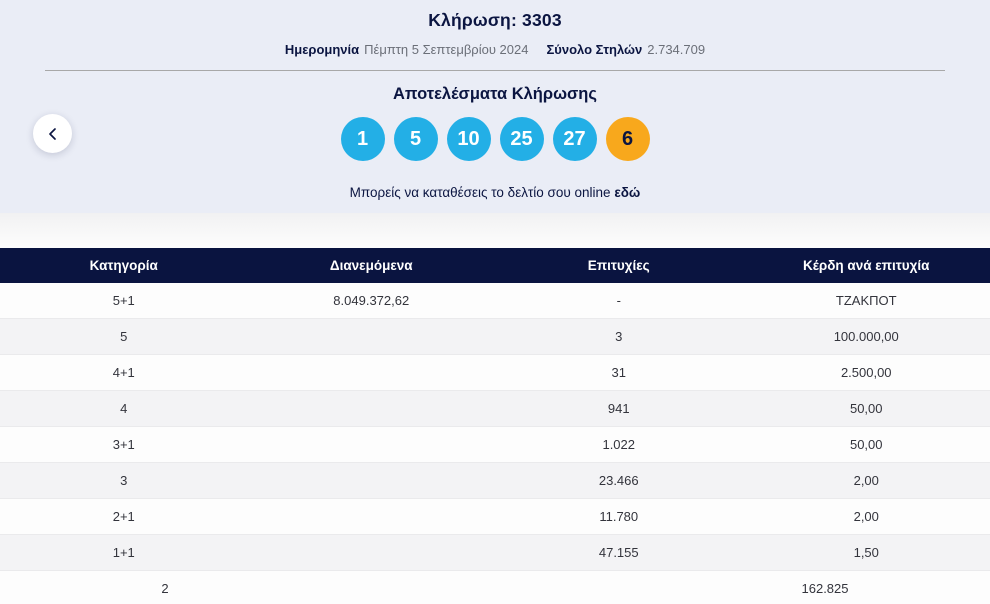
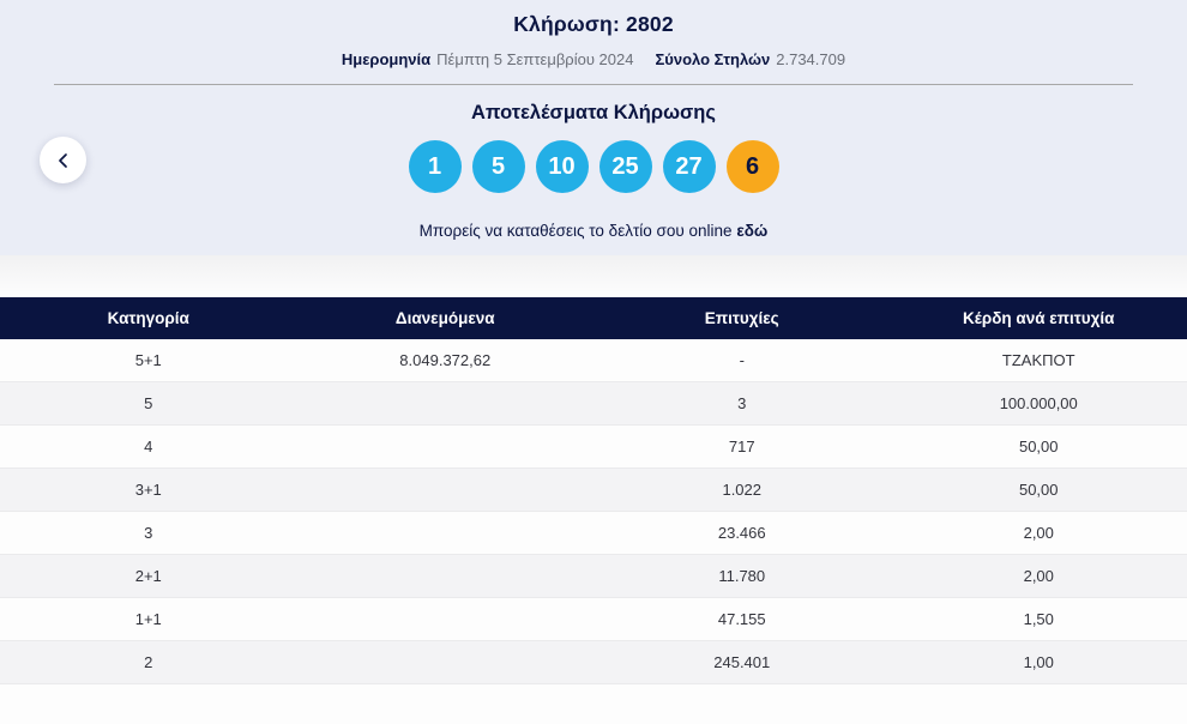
- Κλήρωση: 3303
+ Κλήρωση: 2802
  Ημερομηνία
  Πέμπτη 5 Σεπτεμβρίου 2024
  Σύνολο Στηλών
  2.734.709
  Αποτελέσματα Κλήρωσης
  1
  5
  10
  25
  27
  6
  Μπορείς να καταθέσεις το δελτίο σου online εδώ
  Κατηγορία
  Διανεμόμενα
  Επιτυχίες
  Κέρδη ανά επιτυχία
  5+1
  8.049.372,62
  -
  ΤΖΑΚΠΟΤ
  5
  3
  100.000,00
- 4+1
- 31
- 2.500,00
  4
- 941
+ 717
  50,00
  3+1
  1.022
  50,00
  3
  23.466
  2,00
  2+1
  11.780
  2,00
  1+1
  47.155
  1,50
  2
- 162.825
+ 245.401
+ 1,00
